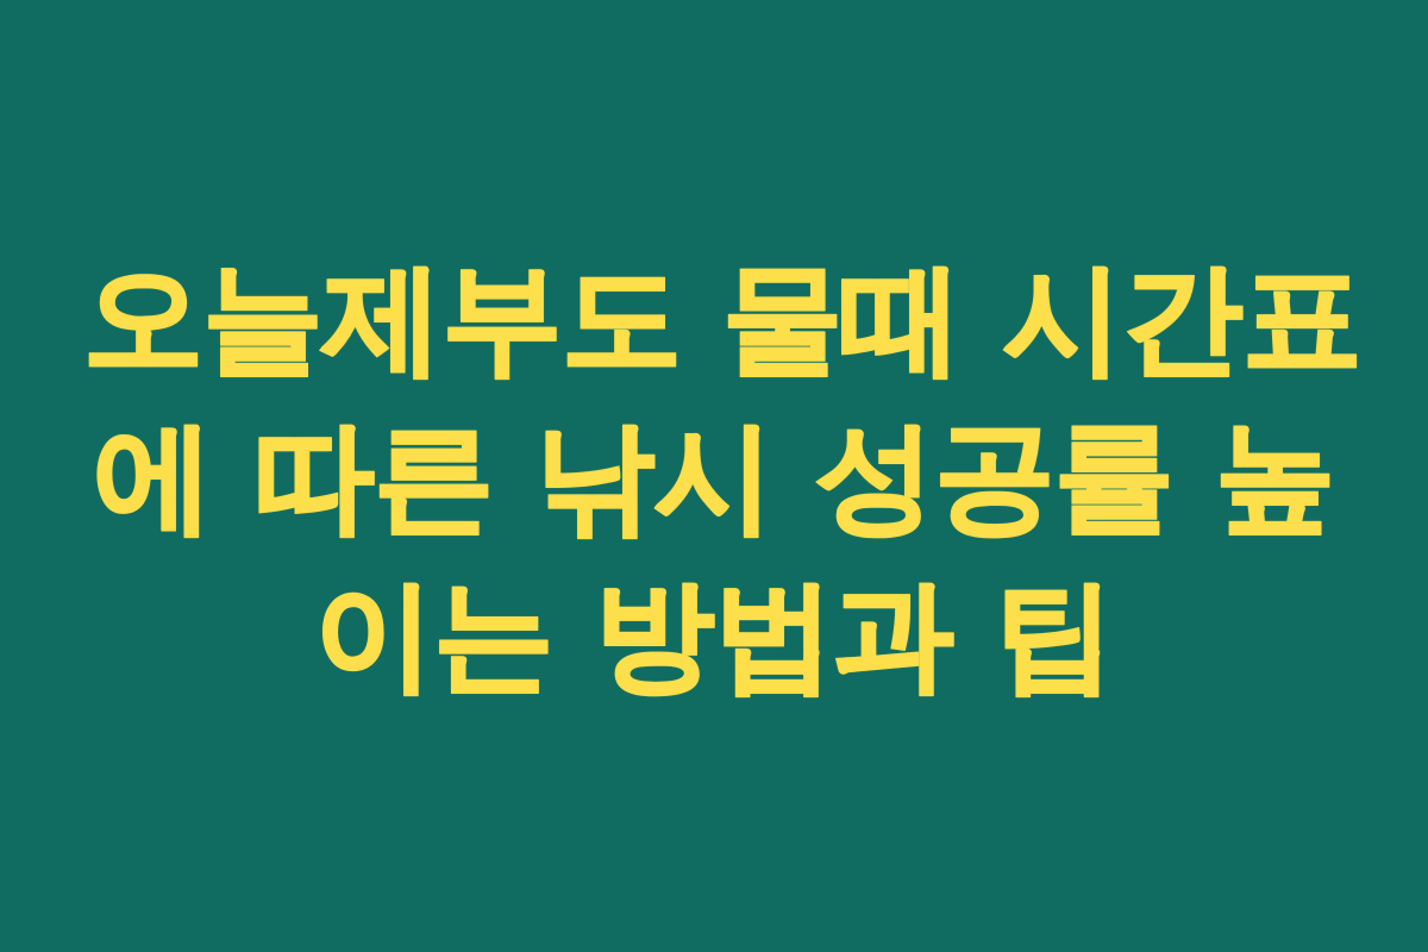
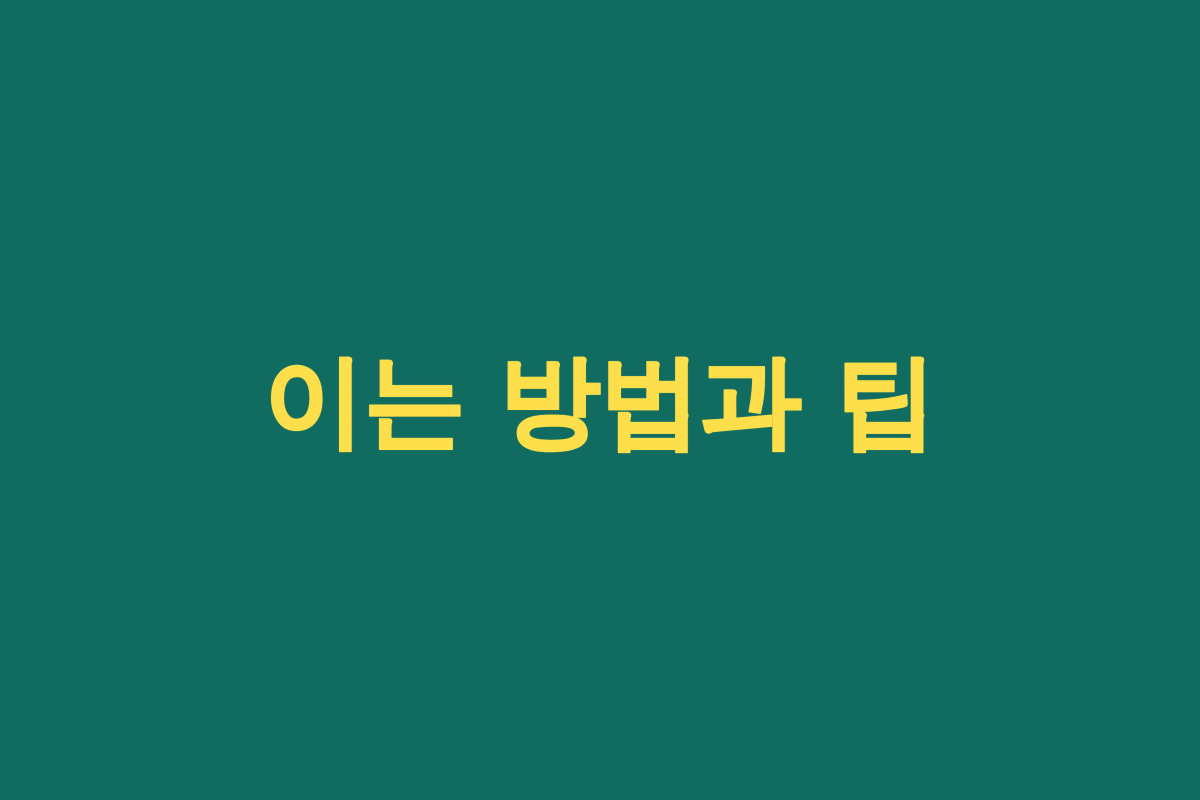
- 오늘제부도 물때 시간표
- 에 따른 낚시 성공률 높
  이는 방법과 팁
